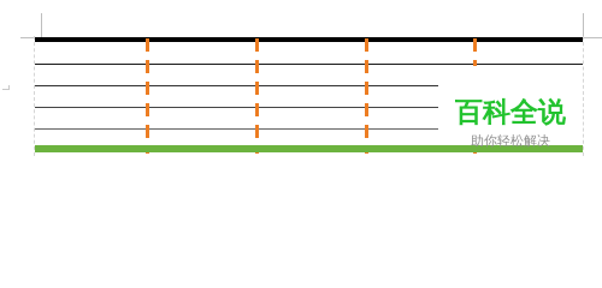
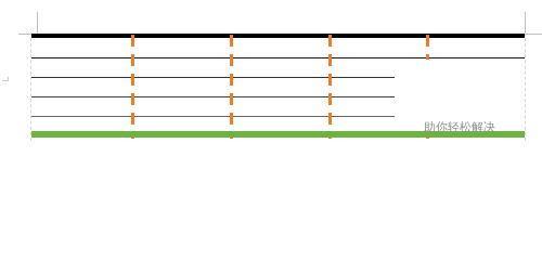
- 百科全说
  助你轻松解决
